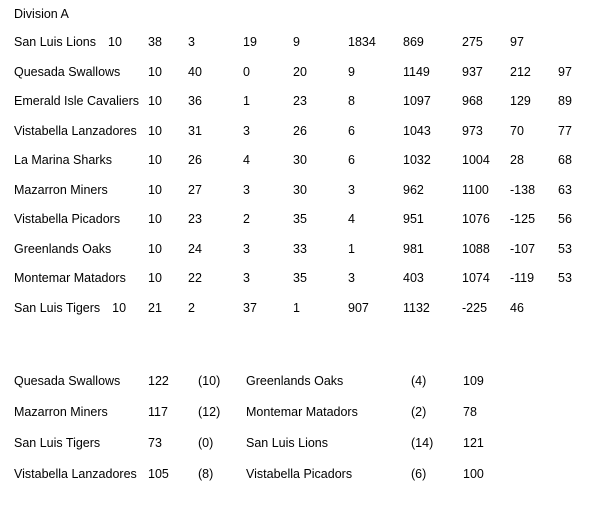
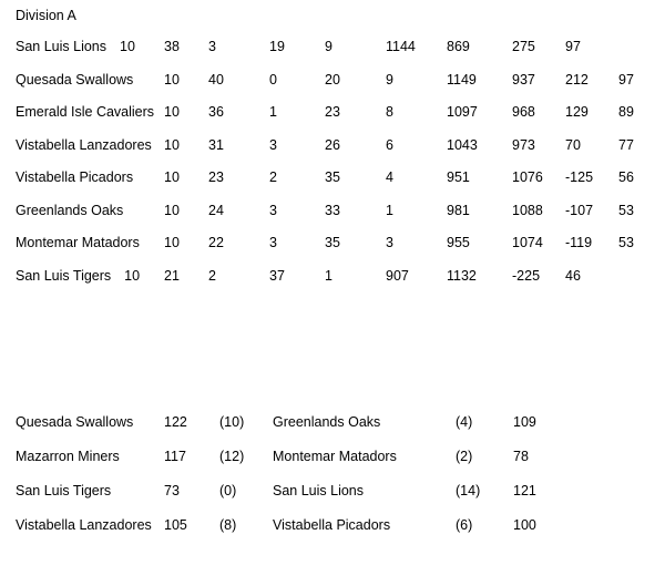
  Division A
- San Luis Lions 10	38	3	19	9	1834	869	275	97
+ San Luis Lions 10	38	3	19	9	1144	869	275	97
  Quesada Swallows	10	40	0	20	9	1149	937	212	97
  Emerald Isle Cavaliers	10	36	1	23	8	1097	968	129	89
  Vistabella Lanzadores	10	31	3	26	6	1043	973	70	77
- La Marina Sharks	10	26	4	30	6	1032	1004	28	68
- Mazarron Miners	10	27	3	30	3	962	1100	-138	63
  Vistabella Picadors	10	23	2	35	4	951	1076	-125	56
  Greenlands Oaks	10	24	3	33	1	981	1088	-107	53
- Montemar Matadors	10	22	3	35	3	403	1074	-119	53
+ Montemar Matadors	10	22	3	35	3	955	1074	-119	53
  San Luis Tigers 10	21	2	37	1	907	1132	-225	46
  Quesada Swallows	122	(10)	Greenlands Oaks	(4)	109
  Mazarron Miners	117	(12)	Montemar Matadors	(2)	78
  San Luis Tigers	73	(0)	San Luis Lions	(14)	121
  Vistabella Lanzadores	105	(8)	Vistabella Picadors	(6)	100
